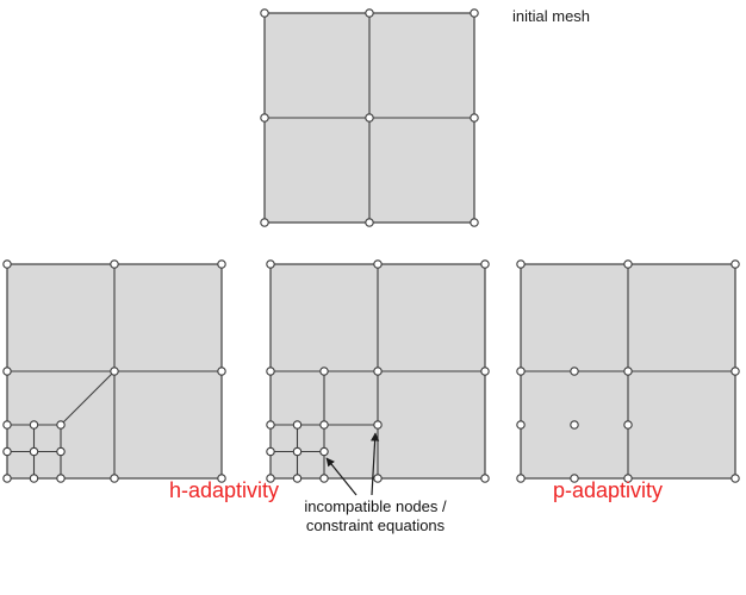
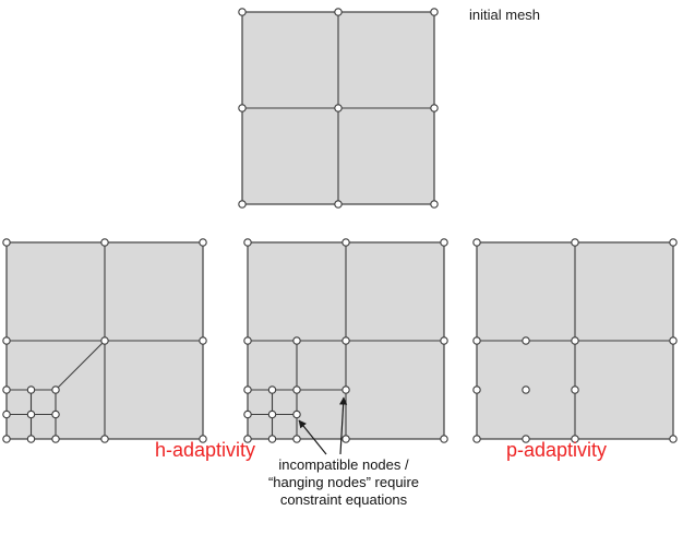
  initial mesh
  h-adaptivity
  p-adaptivity
  incompatible nodes /
+ “hanging nodes” require
  constraint equations
